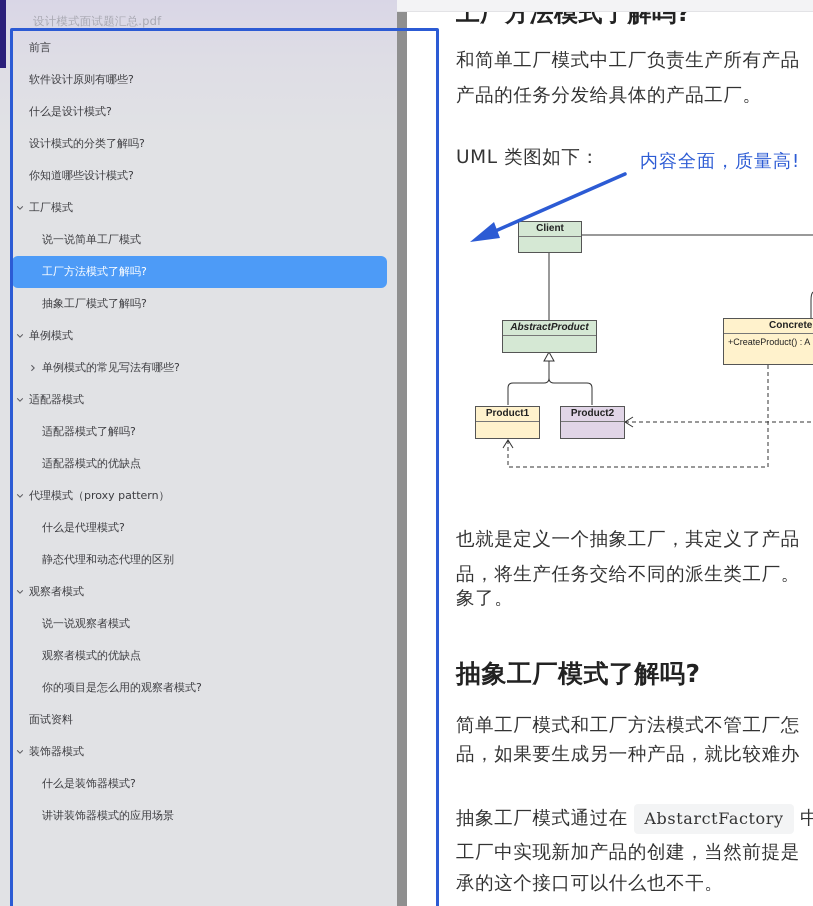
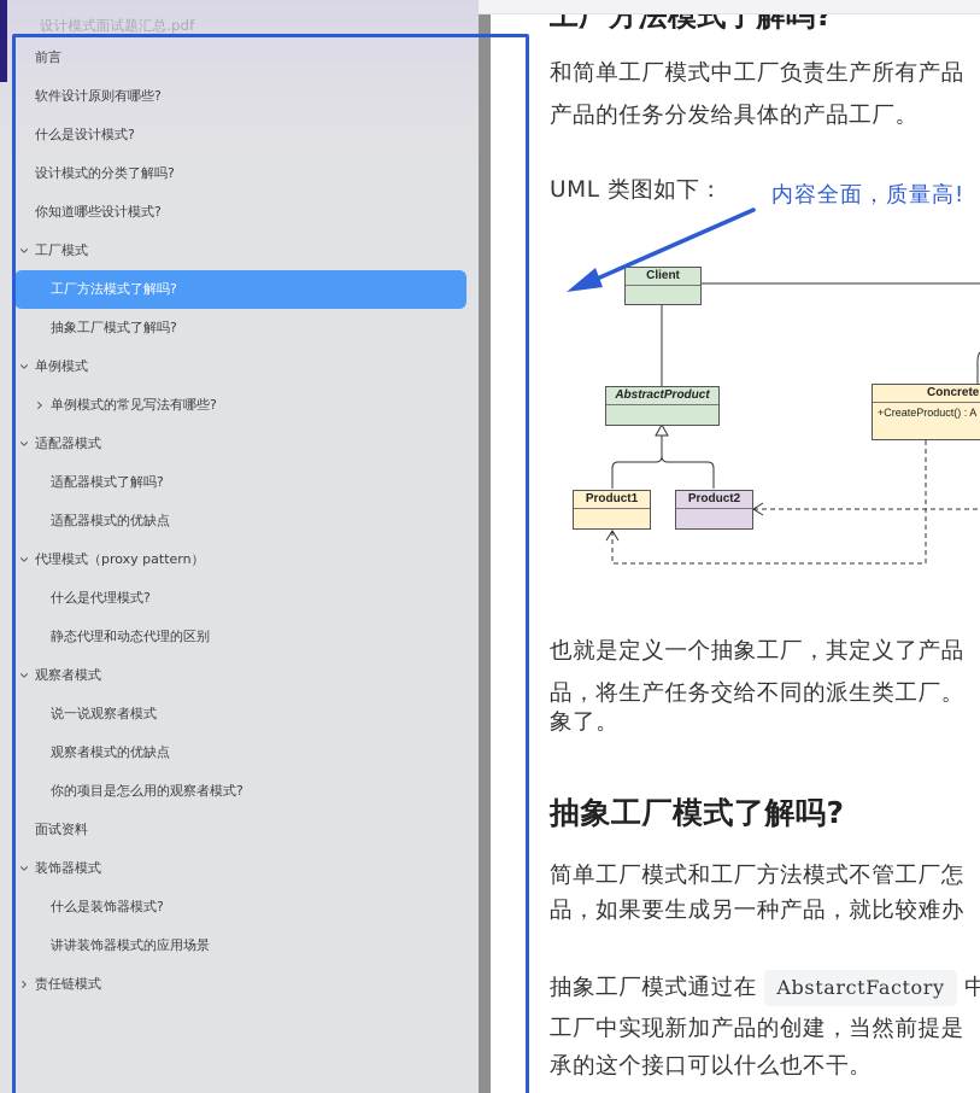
  设计模式面试题汇总.pdf
  前言
  软件设计原则有哪些?
  什么是设计模式?
  设计模式的分类了解吗?
  你知道哪些设计模式?
  工厂模式
- 说一说简单工厂模式
  工厂方法模式了解吗?
  抽象工厂模式了解吗?
  单例模式
  单例模式的常见写法有哪些?
  适配器模式
  适配器模式了解吗?
  适配器模式的优缺点
  代理模式（proxy pattern）
  什么是代理模式?
  静态代理和动态代理的区别
  观察者模式
  说一说观察者模式
  观察者模式的优缺点
  你的项目是怎么用的观察者模式?
  面试资料
  装饰器模式
  什么是装饰器模式?
  讲讲装饰器模式的应用场景
+ 责任链模式
  工厂方法模式了解吗?
  和简单工厂模式中工厂负责生产所有产品
  产品的任务分发给具体的产品工厂。
  UML 类图如下：
  也就是定义一个抽象工厂，其定义了产品
  品，将生产任务交给不同的派生类工厂。
  象了。
  抽象工厂模式了解吗?
  简单工厂模式和工厂方法模式不管工厂怎
  品，如果要生成另一种产品，就比较难办
  抽象工厂模式通过在 AbstarctFactory 中
  工厂中实现新加产品的创建，当然前提是
  承的这个接口可以什么也不干。
  Client
  AbstractProduct
  Product1
  Product2
  Concrete
  +CreateProduct() : A
  内容全面，质量高!
